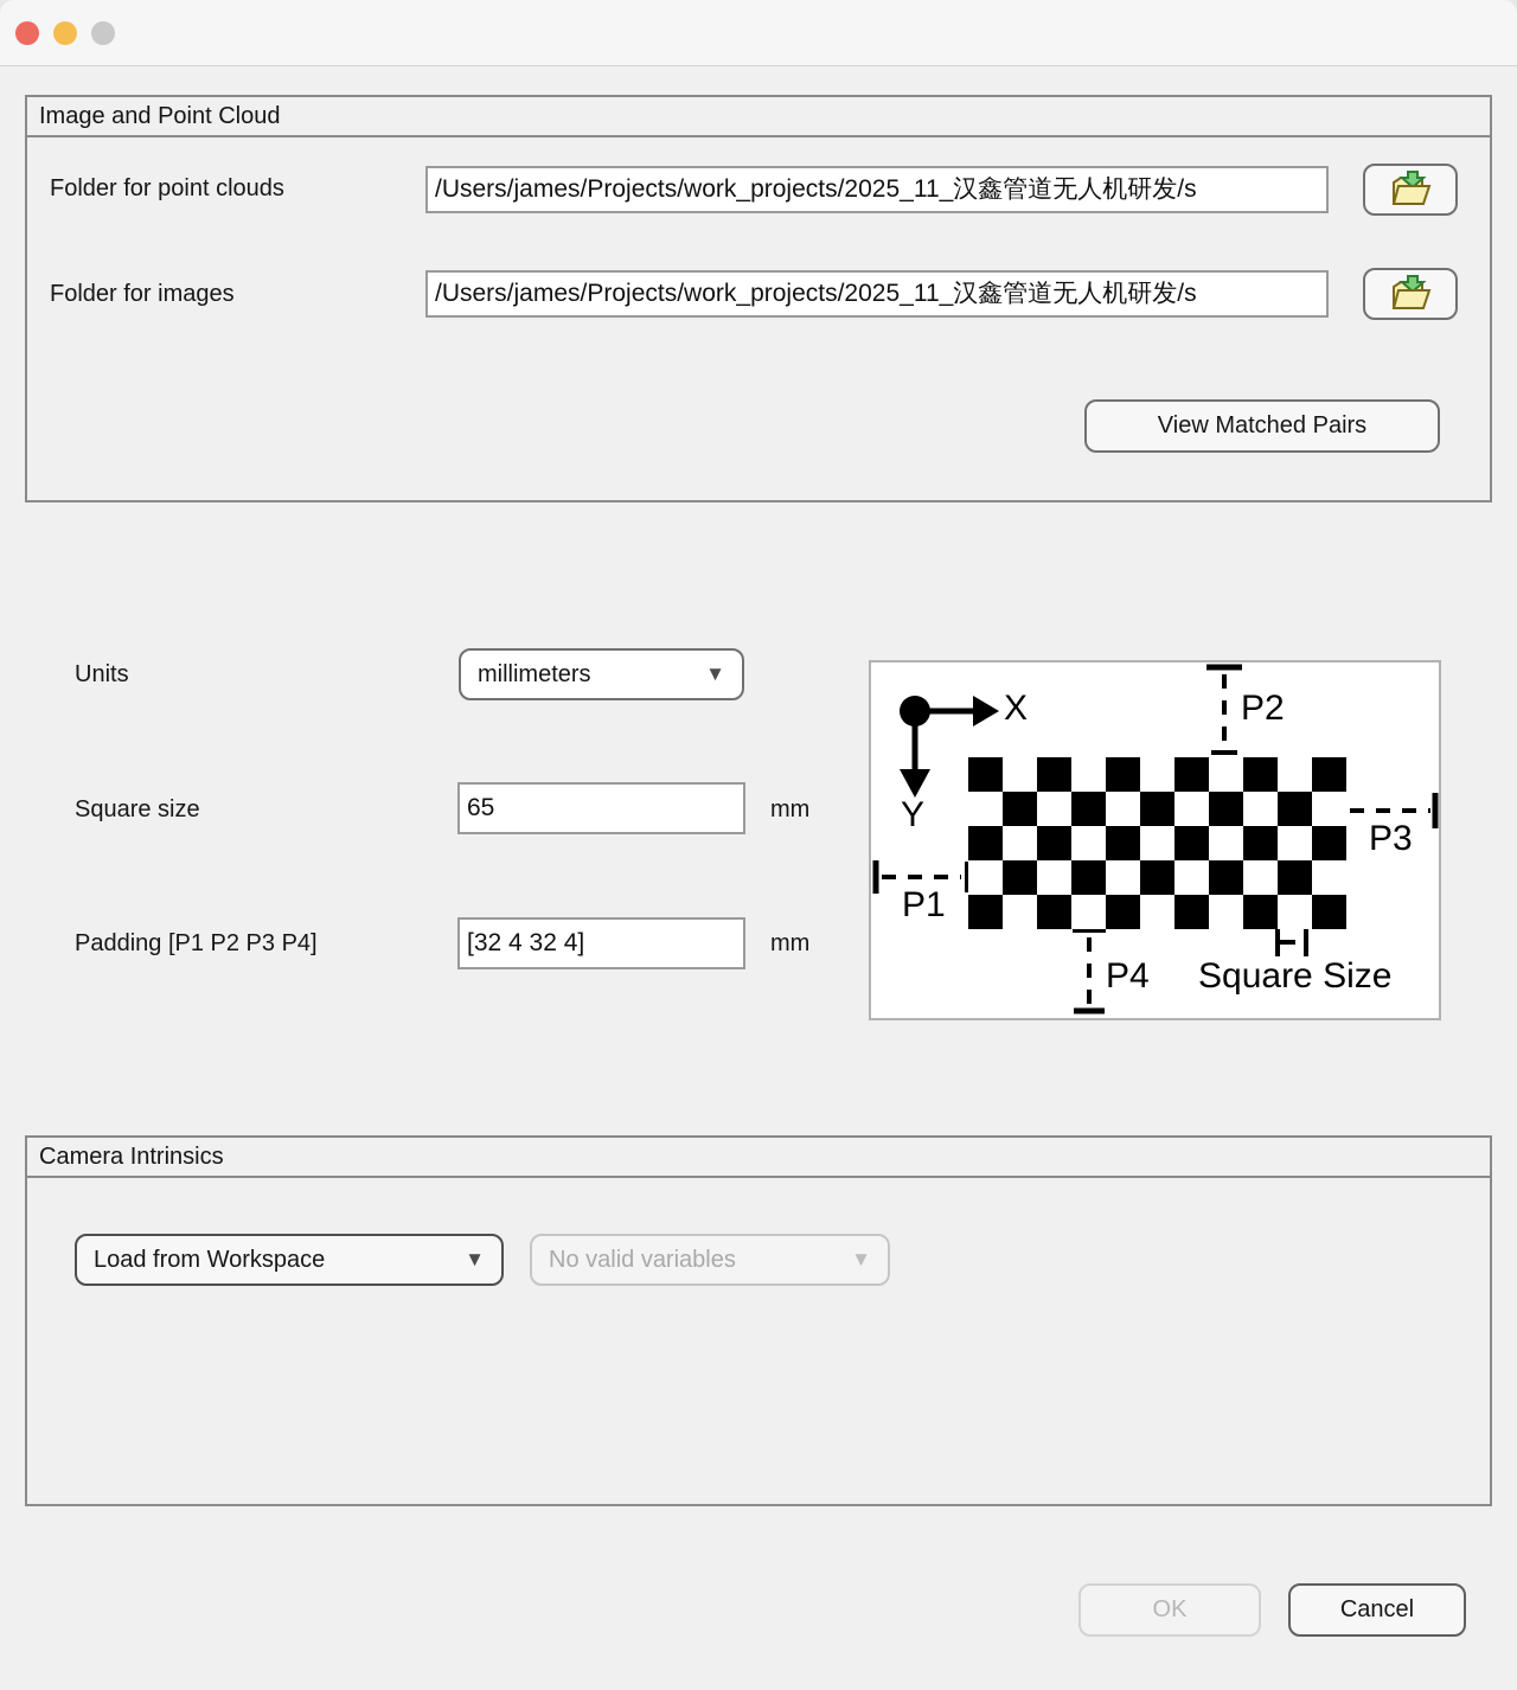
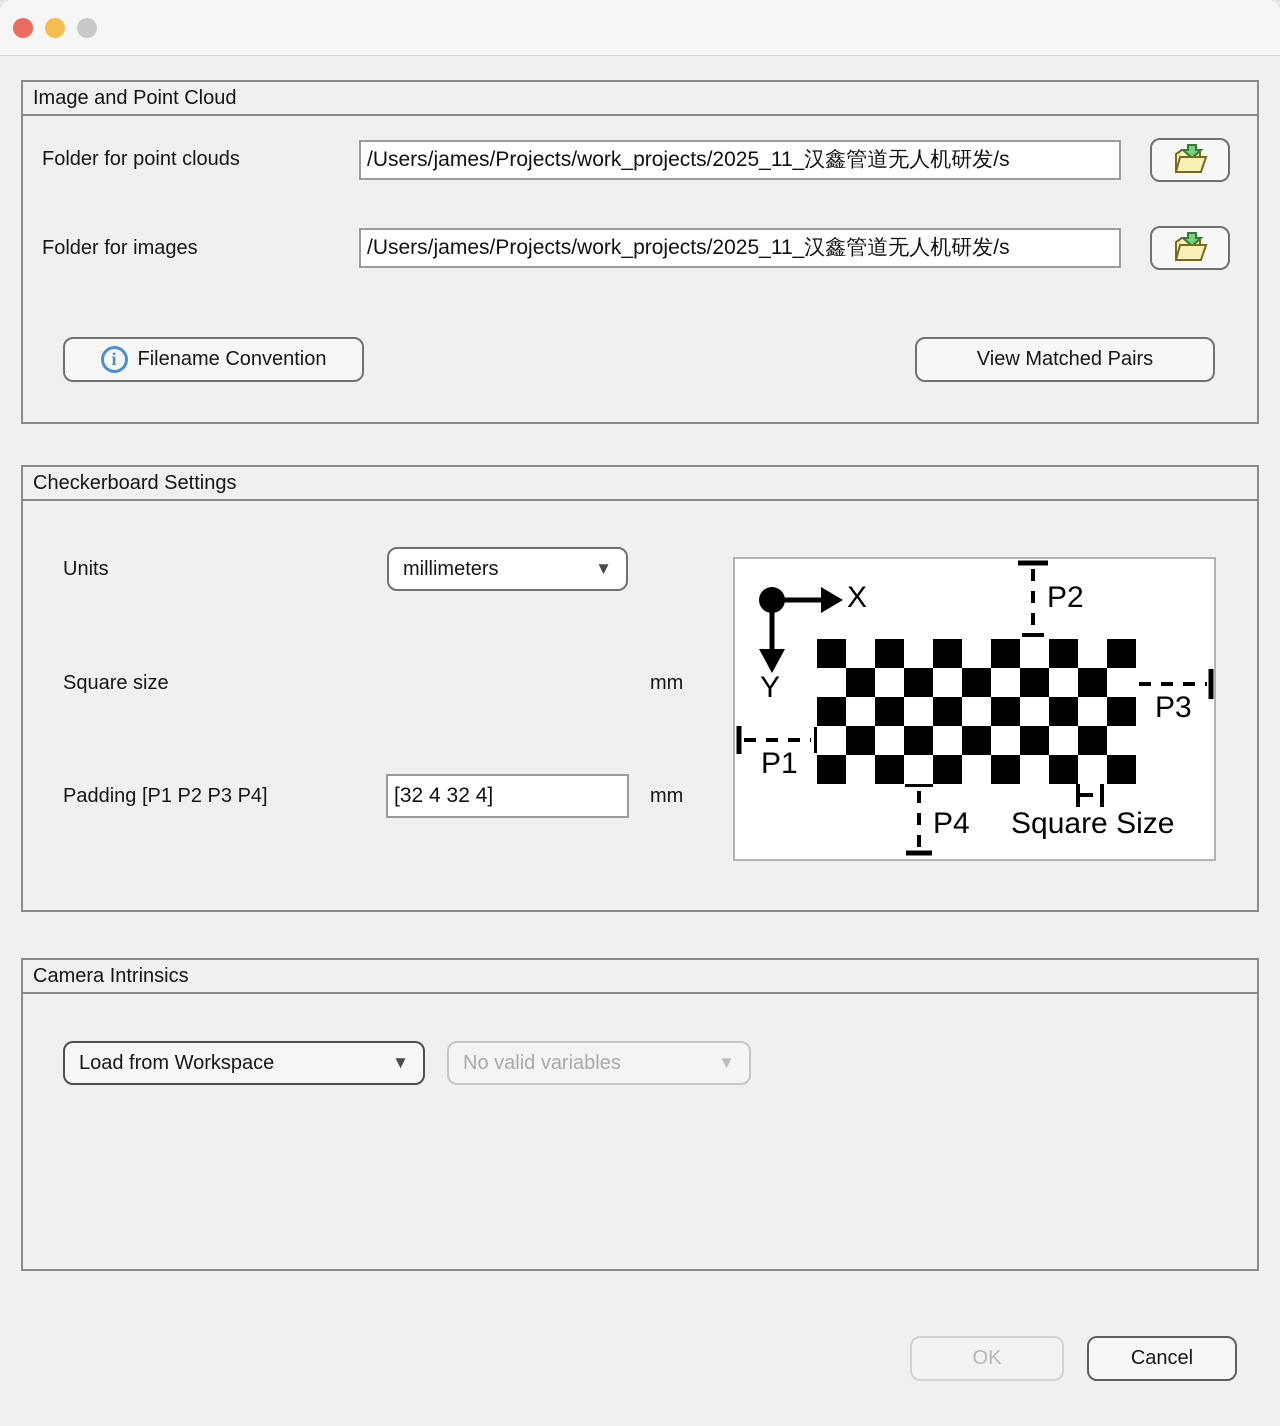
  Image and Point Cloud
  Folder for point clouds
  /Users/james/Projects/work_projects/2025_11_汉鑫管道无人机研发/s
  Folder for images
  /Users/james/Projects/work_projects/2025_11_汉鑫管道无人机研发/s
+ i
+ Filename Convention
  View Matched Pairs
+ Checkerboard Settings
  Units
  millimeters
  ▼
  Square size
- 65
  mm
  Padding [P1 P2 P3 P4]
  [32 4 32 4]
  mm
  X
  Y
  P2
  P3
  P1
  P4
  Square Size
  Camera Intrinsics
  Load from Workspace
  ▼
  No valid variables
  ▼
  OK
  Cancel
